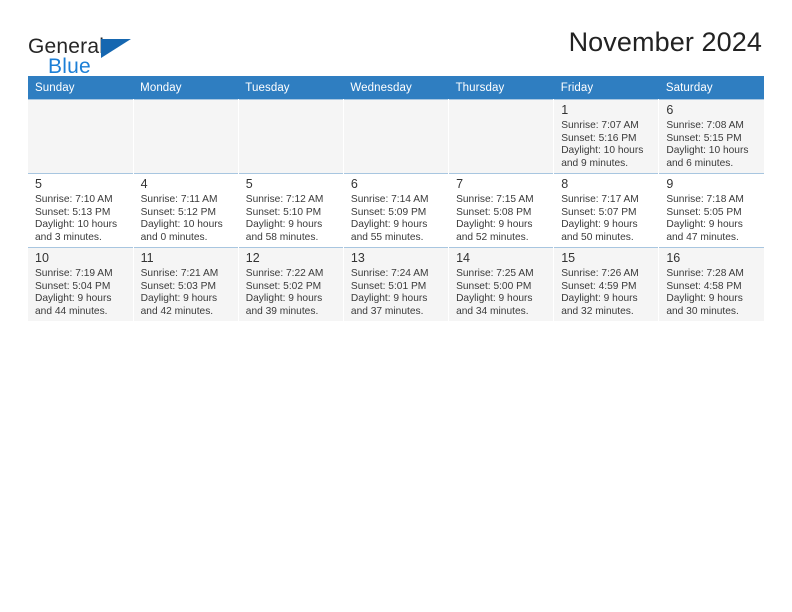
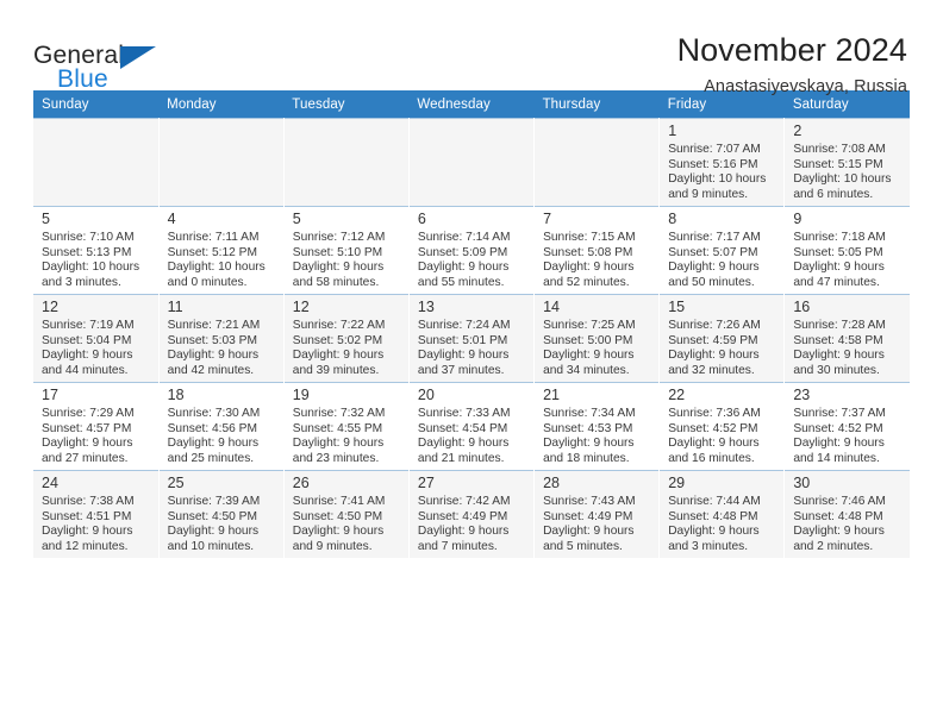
  General
  Blue
  November 2024
+ Anastasiyevskaya, Russia
  Sunday	Monday	Tuesday	Wednesday	Thursday	Friday	Saturday
- 					1Sunrise: 7:07 AM Sunset: 5:16 PM Daylight: 10 hours and 9 minutes.	6Sunrise: 7:08 AM Sunset: 5:15 PM Daylight: 10 hours and 6 minutes.
+ 					1Sunrise: 7:07 AM Sunset: 5:16 PM Daylight: 10 hours and 9 minutes.	2Sunrise: 7:08 AM Sunset: 5:15 PM Daylight: 10 hours and 6 minutes.
  5Sunrise: 7:10 AM Sunset: 5:13 PM Daylight: 10 hours and 3 minutes.	4Sunrise: 7:11 AM Sunset: 5:12 PM Daylight: 10 hours and 0 minutes.	5Sunrise: 7:12 AM Sunset: 5:10 PM Daylight: 9 hours and 58 minutes.	6Sunrise: 7:14 AM Sunset: 5:09 PM Daylight: 9 hours and 55 minutes.	7Sunrise: 7:15 AM Sunset: 5:08 PM Daylight: 9 hours and 52 minutes.	8Sunrise: 7:17 AM Sunset: 5:07 PM Daylight: 9 hours and 50 minutes.	9Sunrise: 7:18 AM Sunset: 5:05 PM Daylight: 9 hours and 47 minutes.
- 10Sunrise: 7:19 AM Sunset: 5:04 PM Daylight: 9 hours and 44 minutes.	11Sunrise: 7:21 AM Sunset: 5:03 PM Daylight: 9 hours and 42 minutes.	12Sunrise: 7:22 AM Sunset: 5:02 PM Daylight: 9 hours and 39 minutes.	13Sunrise: 7:24 AM Sunset: 5:01 PM Daylight: 9 hours and 37 minutes.	14Sunrise: 7:25 AM Sunset: 5:00 PM Daylight: 9 hours and 34 minutes.	15Sunrise: 7:26 AM Sunset: 4:59 PM Daylight: 9 hours and 32 minutes.	16Sunrise: 7:28 AM Sunset: 4:58 PM Daylight: 9 hours and 30 minutes.
+ 12Sunrise: 7:19 AM Sunset: 5:04 PM Daylight: 9 hours and 44 minutes.	11Sunrise: 7:21 AM Sunset: 5:03 PM Daylight: 9 hours and 42 minutes.	12Sunrise: 7:22 AM Sunset: 5:02 PM Daylight: 9 hours and 39 minutes.	13Sunrise: 7:24 AM Sunset: 5:01 PM Daylight: 9 hours and 37 minutes.	14Sunrise: 7:25 AM Sunset: 5:00 PM Daylight: 9 hours and 34 minutes.	15Sunrise: 7:26 AM Sunset: 4:59 PM Daylight: 9 hours and 32 minutes.	16Sunrise: 7:28 AM Sunset: 4:58 PM Daylight: 9 hours and 30 minutes.
+ 17Sunrise: 7:29 AM Sunset: 4:57 PM Daylight: 9 hours and 27 minutes.	18Sunrise: 7:30 AM Sunset: 4:56 PM Daylight: 9 hours and 25 minutes.	19Sunrise: 7:32 AM Sunset: 4:55 PM Daylight: 9 hours and 23 minutes.	20Sunrise: 7:33 AM Sunset: 4:54 PM Daylight: 9 hours and 21 minutes.	21Sunrise: 7:34 AM Sunset: 4:53 PM Daylight: 9 hours and 18 minutes.	22Sunrise: 7:36 AM Sunset: 4:52 PM Daylight: 9 hours and 16 minutes.	23Sunrise: 7:37 AM Sunset: 4:52 PM Daylight: 9 hours and 14 minutes.
+ 24Sunrise: 7:38 AM Sunset: 4:51 PM Daylight: 9 hours and 12 minutes.	25Sunrise: 7:39 AM Sunset: 4:50 PM Daylight: 9 hours and 10 minutes.	26Sunrise: 7:41 AM Sunset: 4:50 PM Daylight: 9 hours and 9 minutes.	27Sunrise: 7:42 AM Sunset: 4:49 PM Daylight: 9 hours and 7 minutes.	28Sunrise: 7:43 AM Sunset: 4:49 PM Daylight: 9 hours and 5 minutes.	29Sunrise: 7:44 AM Sunset: 4:48 PM Daylight: 9 hours and 3 minutes.	30Sunrise: 7:46 AM Sunset: 4:48 PM Daylight: 9 hours and 2 minutes.
